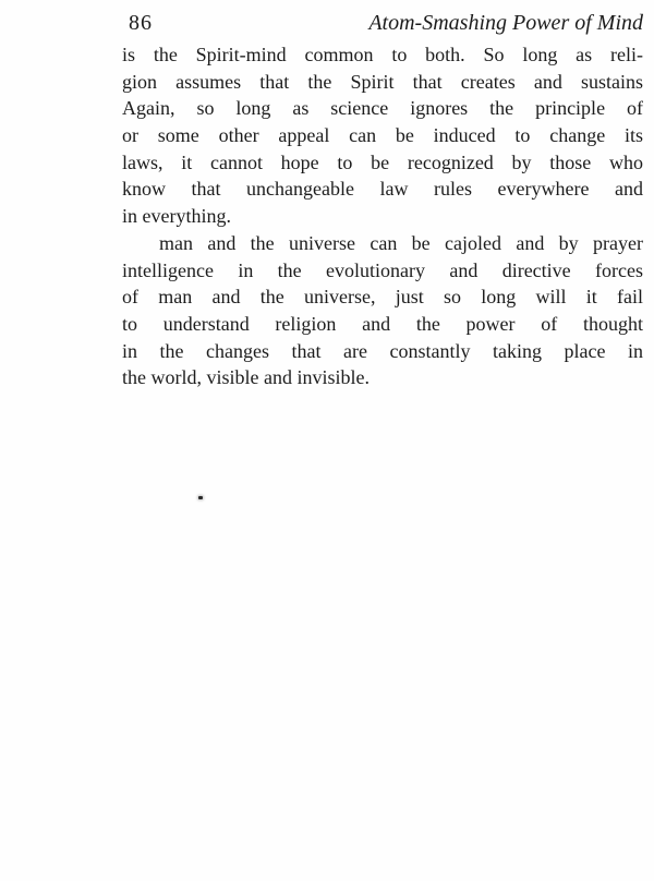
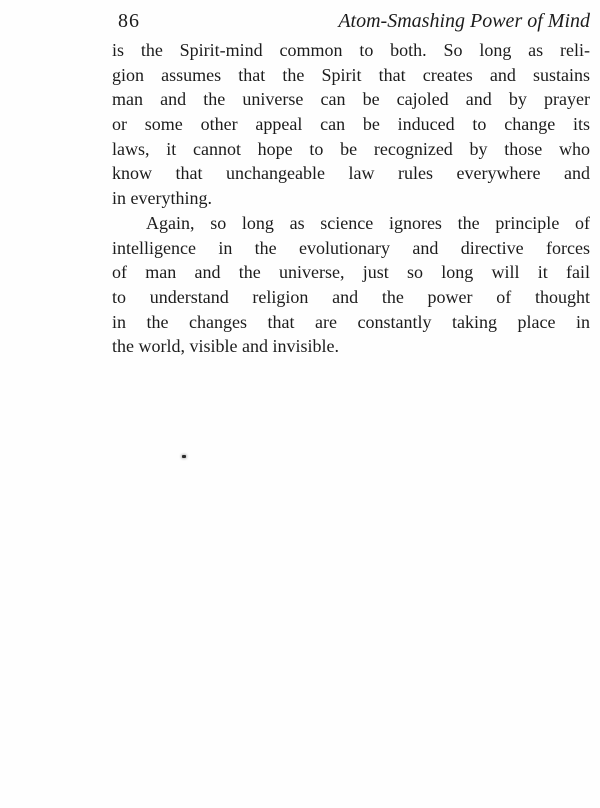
  86
  Atom-Smashing Power of Mind
  is the Spirit-mind common to both. So long as reli-
  gion assumes that the Spirit that creates and sustains
- Again, so long as science ignores the principle of
+ man and the universe can be cajoled and by prayer
  or some other appeal can be induced to change its
  laws, it cannot hope to be recognized by those who
  know that unchangeable law rules everywhere and
  in everything.
- man and the universe can be cajoled and by prayer
+ Again, so long as science ignores the principle of
  intelligence in the evolutionary and directive forces
  of man and the universe, just so long will it fail
  to understand religion and the power of thought
  in the changes that are constantly taking place in
  the world, visible and invisible.
